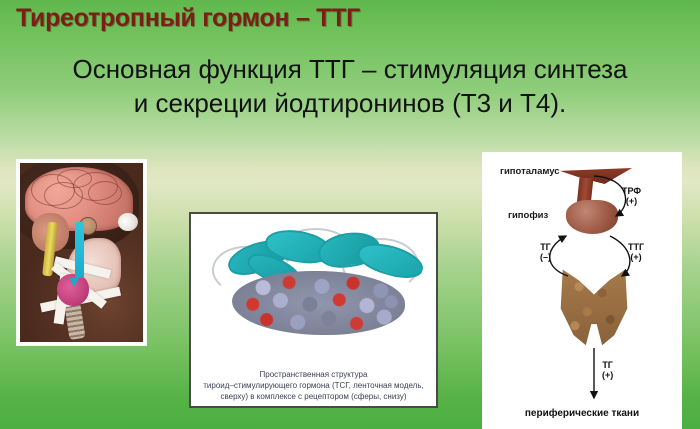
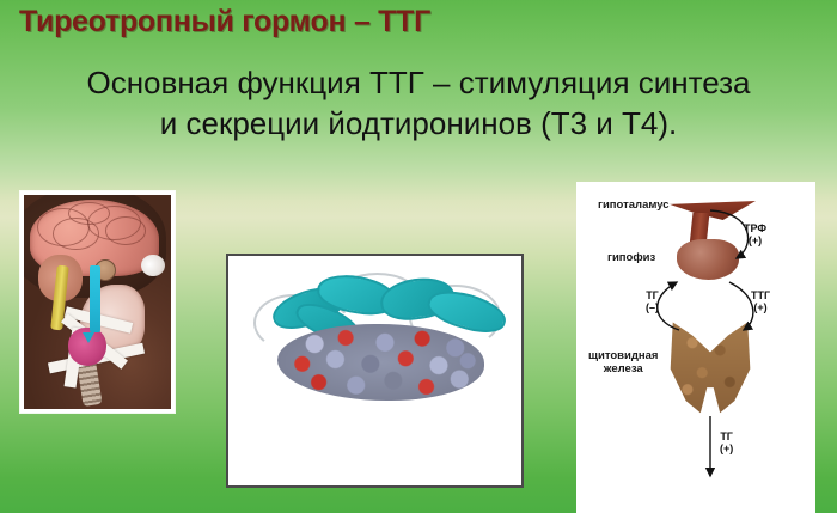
  Тиреотропный гормон – ТТГ
  Основная функция ТТГ – стимуляция синтеза
  и секреции йодтиронинов (Т3 и Т4).
- Пространственная структура
- тироид–стимулирующего гормона (ТСГ, ленточная модель,
- сверху) в комплексе с рецептором (сферы, снизу)
  гипоталамус
  гипофиз
+ щитовидная
+ железа
  ТРФ
  (+)
  ТГ
  (–)
  ТТГ
  (+)
  ТГ
  (+)
- периферические ткани
